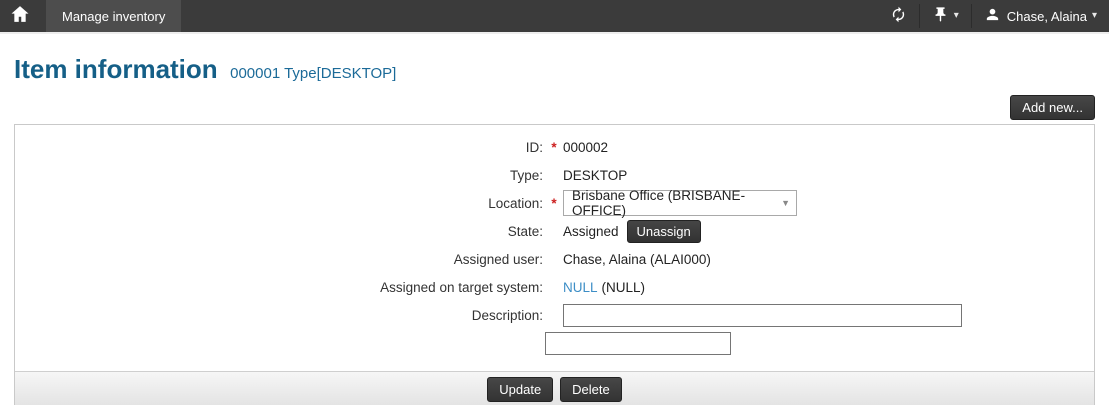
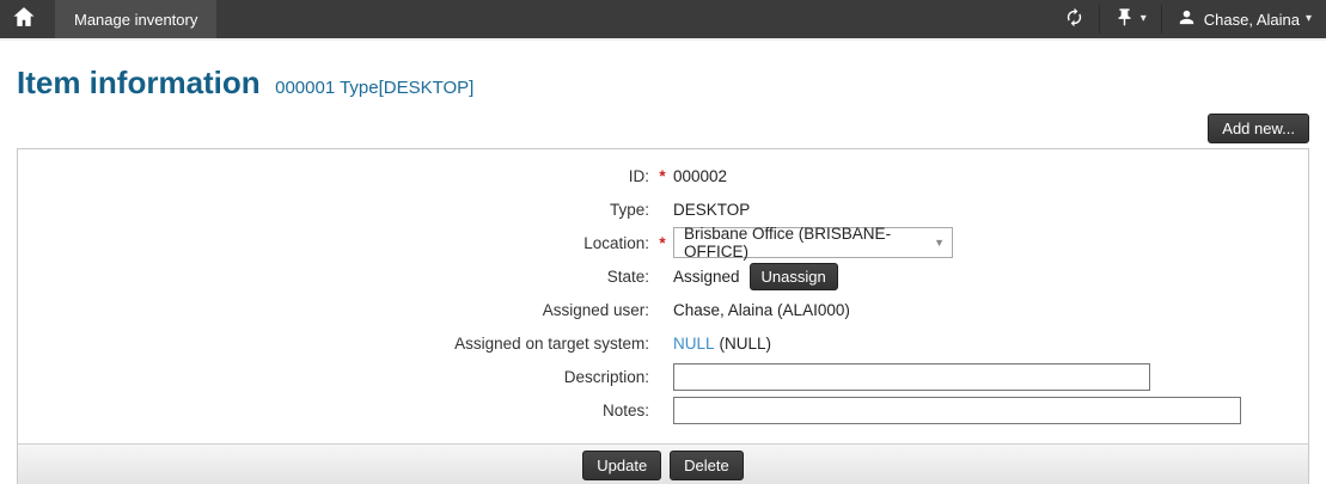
  Manage inventory
  ▾
  Chase, Alaina
  ▾
  Item information 000001 Type[DESKTOP]
  Add new...
  ID:
  *
  000002
  Type:
  DESKTOP
  Location:
  *
  Brisbane Office (BRISBANE-OFFICE)
  ▼
  State:
  Assigned
  Unassign
  Assigned user:
  Chase, Alaina (ALAI000)
  Assigned on target system:
  NULL
  (NULL)
  Description:
+ Notes:
  Update
  Delete
